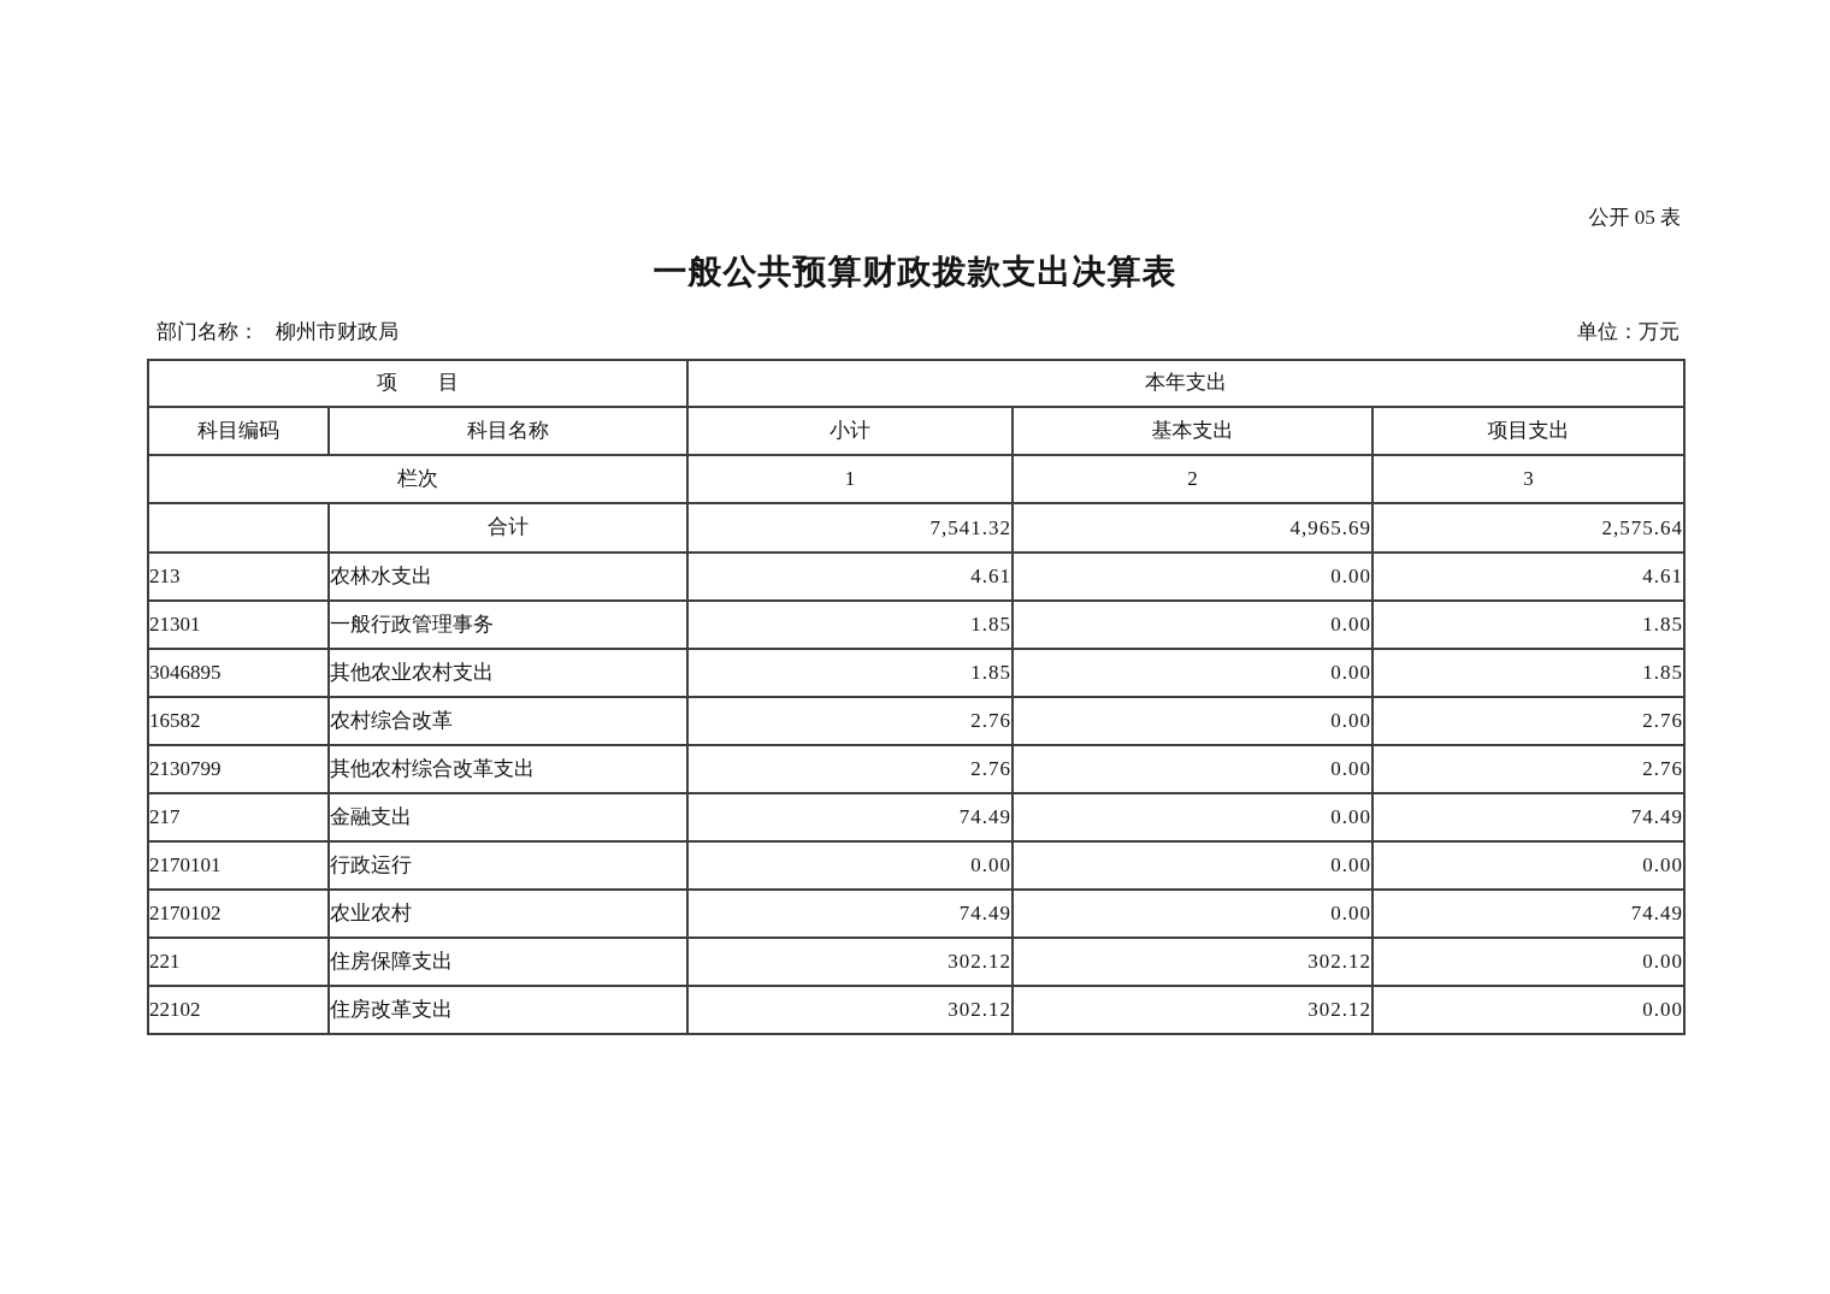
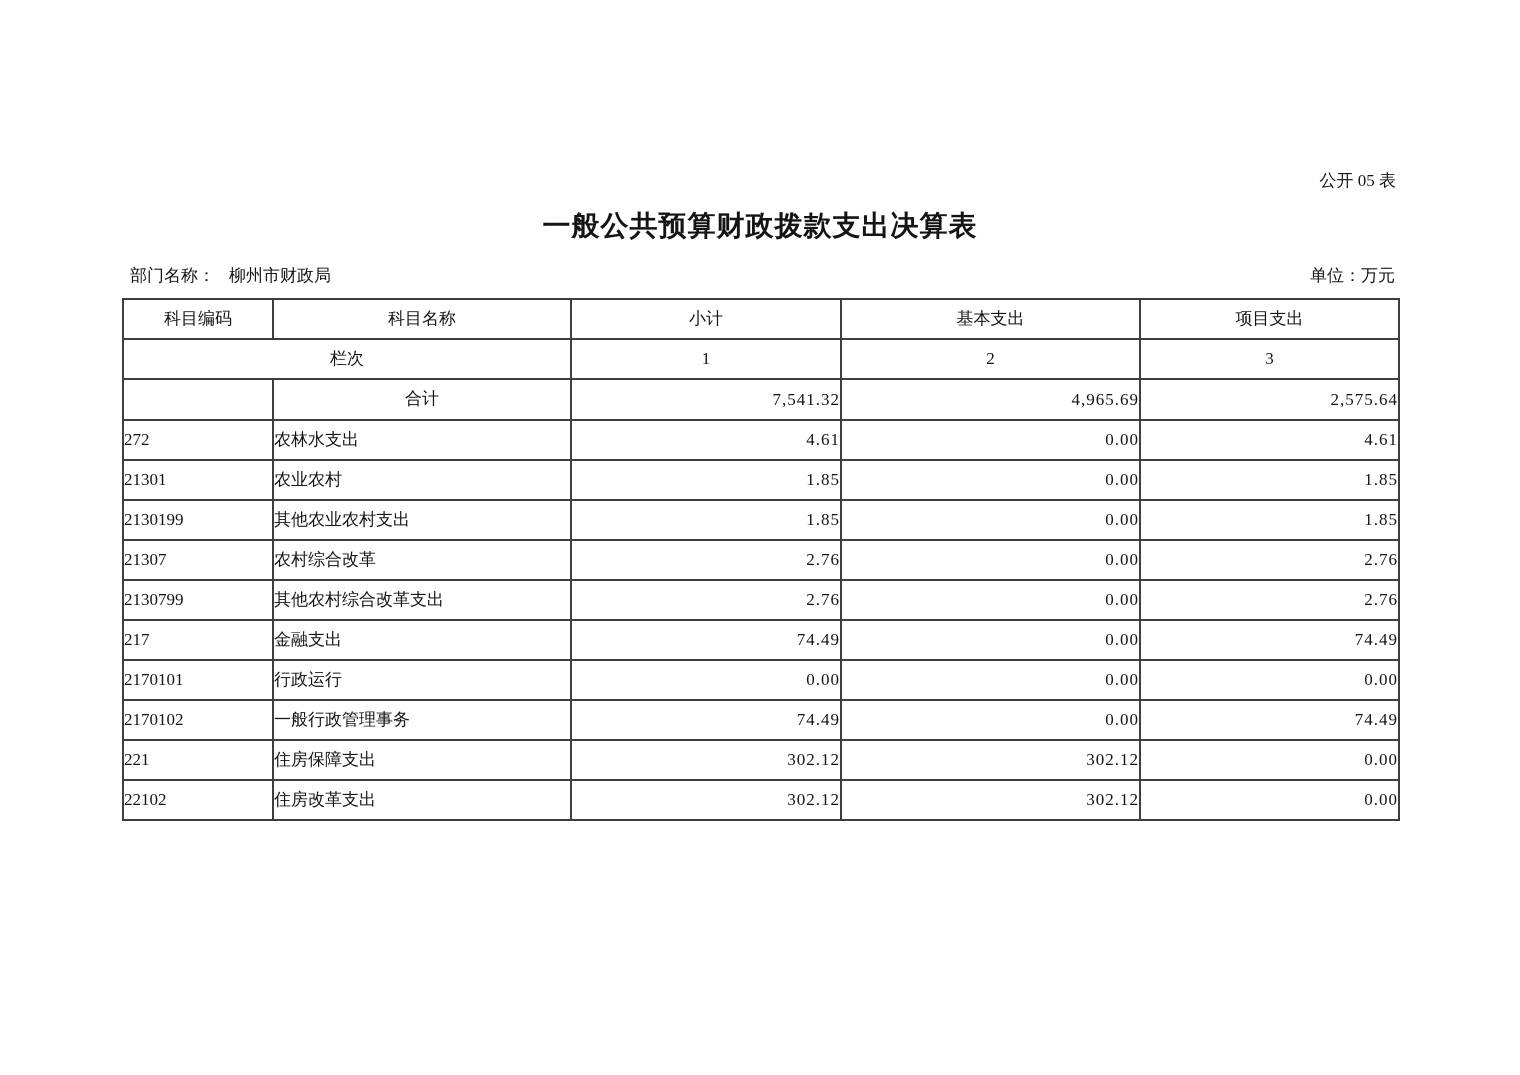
  公开 05 表
  一般公共预算财政拨款支出决算表
  部门名称： 柳州市财政局
  单位：万元
- 项 目	本年支出
  科目编码	科目名称	小计	基本支出	项目支出
  栏次	1	2	3
  	合计	7,541.32	4,965.69	2,575.64
- 213	农林水支出	4.61	0.00	4.61
+ 272	农林水支出	4.61	0.00	4.61
- 21301	一般行政管理事务	1.85	0.00	1.85
+ 21301	农业农村	1.85	0.00	1.85
- 3046895	其他农业农村支出	1.85	0.00	1.85
+ 2130199	其他农业农村支出	1.85	0.00	1.85
- 16582	农村综合改革	2.76	0.00	2.76
+ 21307	农村综合改革	2.76	0.00	2.76
  2130799	其他农村综合改革支出	2.76	0.00	2.76
  217	金融支出	74.49	0.00	74.49
  2170101	行政运行	0.00	0.00	0.00
- 2170102	农业农村	74.49	0.00	74.49
+ 2170102	一般行政管理事务	74.49	0.00	74.49
  221	住房保障支出	302.12	302.12	0.00
  22102	住房改革支出	302.12	302.12	0.00
